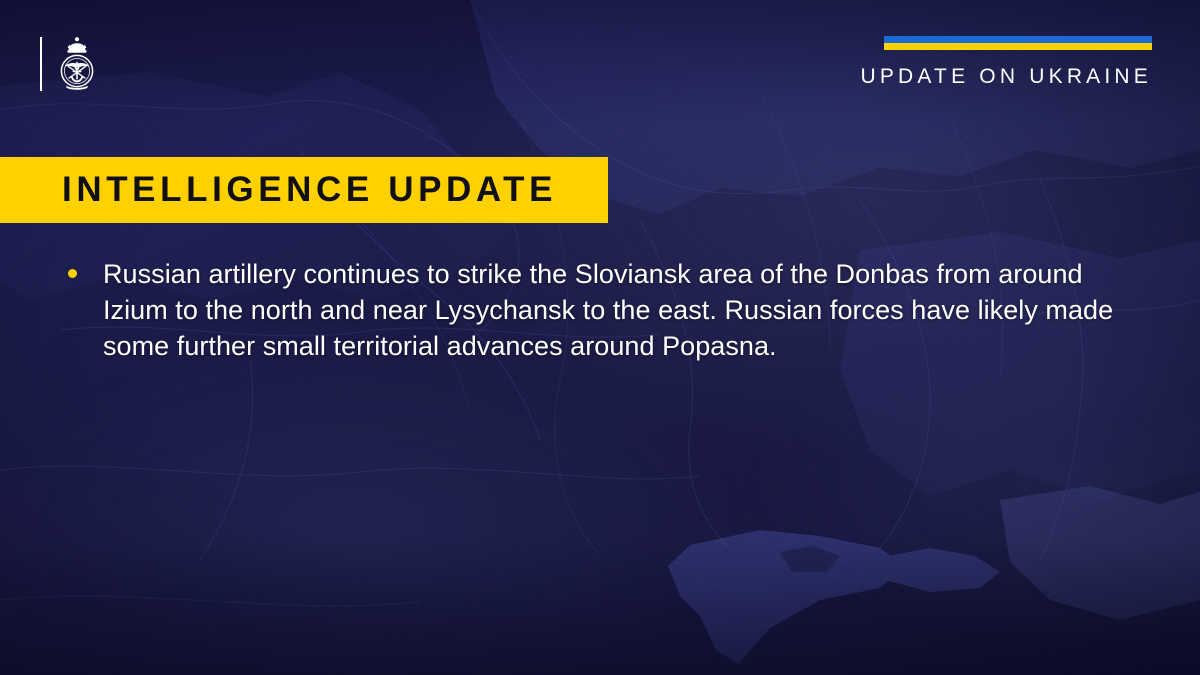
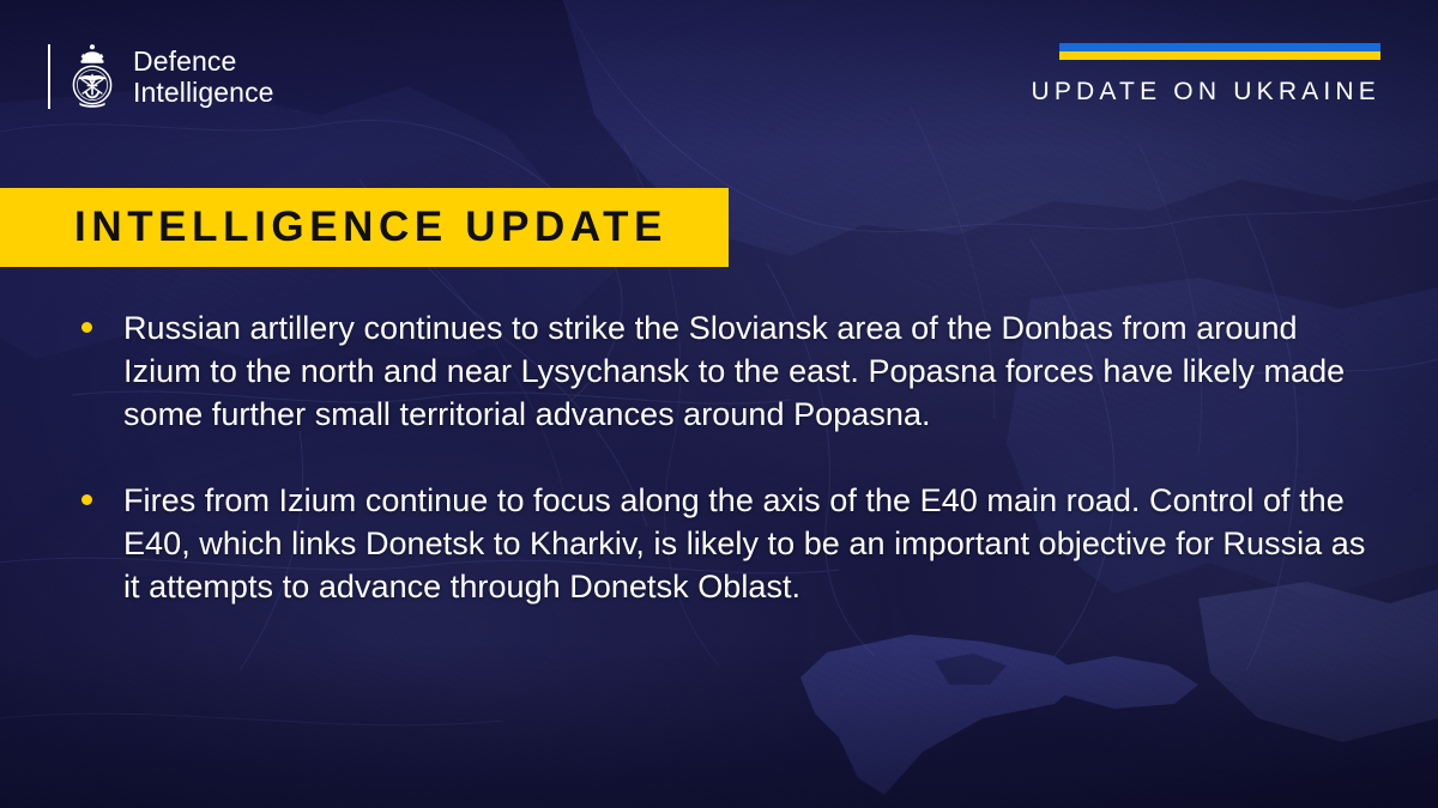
+ Defence
+ Intelligence
  UPDATE ON UKRAINE
  INTELLIGENCE UPDATE
- Russian artillery continues to strike the Sloviansk area of the Donbas from around Izium to the north and near Lysychansk to the east. Russian forces have likely made some further small territorial advances around Popasna.
+ Russian artillery continues to strike the Sloviansk area of the Donbas from around Izium to the north and near Lysychansk to the east. Popasna forces have likely made some further small territorial advances around Popasna.
+ Fires from Izium continue to focus along the axis of the E40 main road. Control of the E40, which links Donetsk to Kharkiv, is likely to be an important objective for Russia as it attempts to advance through Donetsk Oblast.
